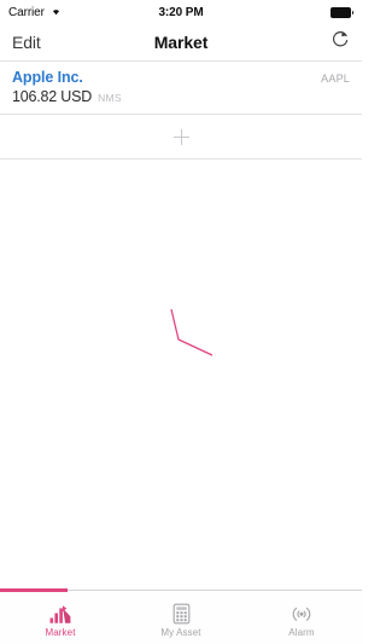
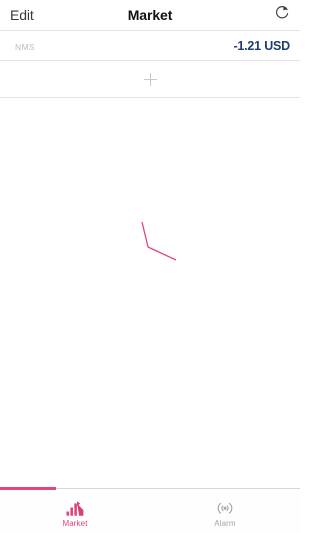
- Carrier
- 3:20 PM
  Edit
  Market
- Apple Inc.
- AAPL
- 106.82 USD
  NMS
+ -1.21 USD
  Market
- My Asset
  Alarm
